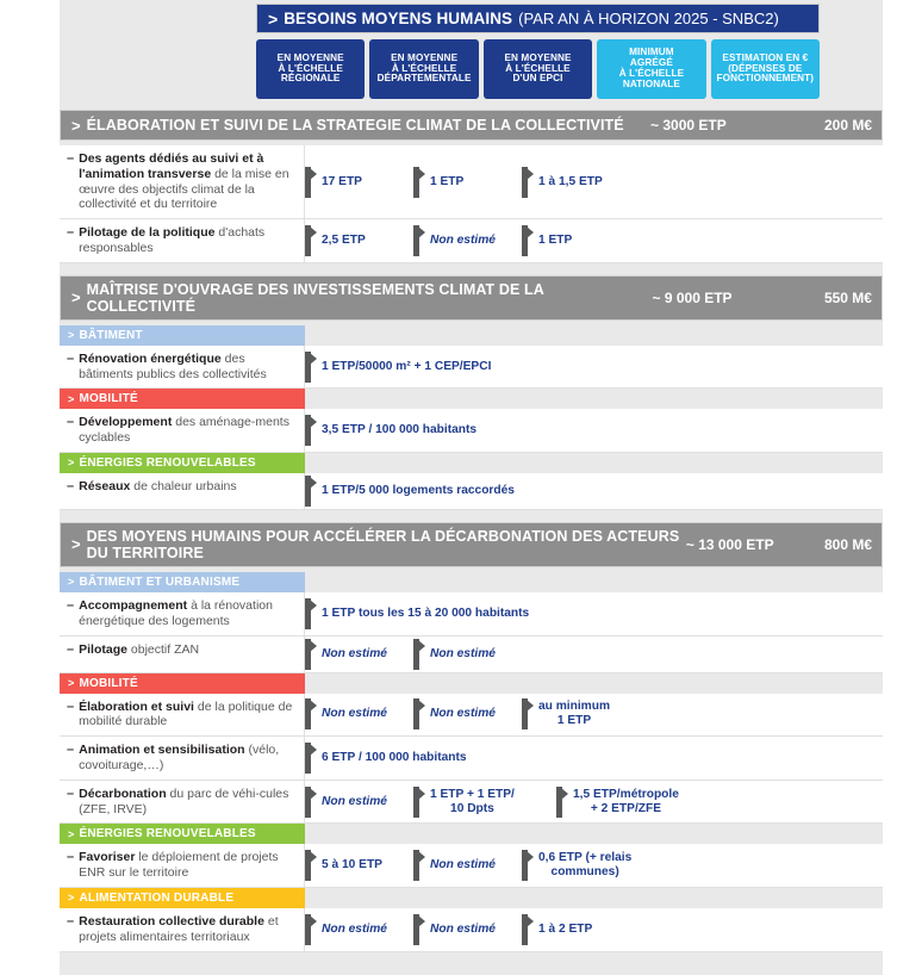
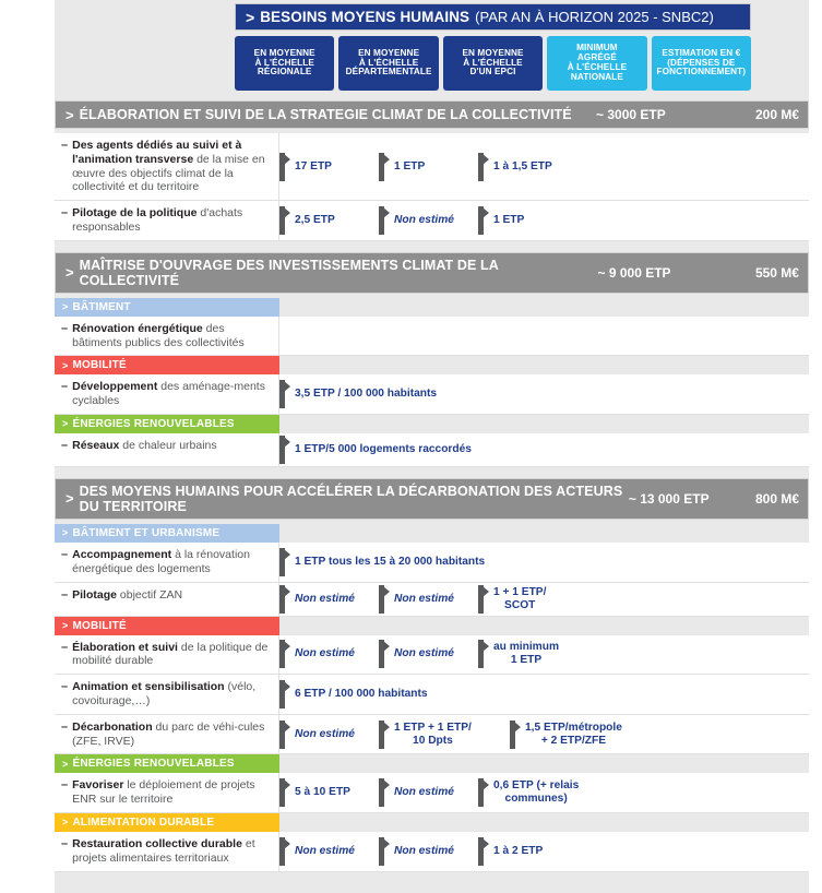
  >
  BESOINS MOYENS HUMAINS
  (PAR AN À HORIZON 2025 - SNBC2)
  EN MOYENNE
  À L'ÉCHELLE
  RÉGIONALE
  EN MOYENNE
  À L'ÉCHELLE
  DÉPARTEMENTALE
  EN MOYENNE
  À L'ÉCHELLE
  D'UN EPCI
  MINIMUM
  AGRÉGÉ
  À L'ÉCHELLE NATIONALE
  ESTIMATION EN €
  (DÉPENSES DE
  FONCTIONNEMENT)
  >
  ÉLABORATION ET SUIVI DE LA STRATEGIE CLIMAT DE LA COLLECTIVITÉ
  ~ 3000 ETP
  200 M€
  –
  Des agents dédiés au suivi et à l'animation transverse de la mise en œuvre des objectifs climat de la collectivité et du territoire
  17 ETP
  1 ETP
  1 à 1,5 ETP
  –
  Pilotage de la politique d'achats responsables
  2,5 ETP
  Non estimé
  1 ETP
  >
  MAÎTRISE D'OUVRAGE DES INVESTISSEMENTS CLIMAT DE LA COLLECTIVITÉ
  ~ 9 000 ETP
  550 M€
  >
  BÂTIMENT
  –
  Rénovation énergétique des bâtiments publics des collectivités
- 1 ETP/50000 m² + 1 CEP/EPCI
  >
  MOBILITÉ
  –
  Développement des aménage-ments cyclables
  3,5 ETP / 100 000 habitants
  >
  ÉNERGIES RENOUVELABLES
  –
  Réseaux de chaleur urbains
  1 ETP/5 000 logements raccordés
  >
  DES MOYENS HUMAINS POUR ACCÉLÉRER LA DÉCARBONATION DES ACTEURS DU TERRITOIRE
  ~ 13 000 ETP
  800 M€
  >
  BÂTIMENT ET URBANISME
  –
  Accompagnement à la rénovation énergétique des logements
  1 ETP tous les 15 à 20 000 habitants
  –
  Pilotage objectif ZAN
  Non estimé
  Non estimé
+ 1 + 1 ETP/
+ SCOT
  >
  MOBILITÉ
  –
  Élaboration et suivi de la politique de mobilité durable
  Non estimé
  Non estimé
  au minimum
  1 ETP
  –
  Animation et sensibilisation (vélo, covoiturage,…)
  6 ETP / 100 000 habitants
  –
  Décarbonation du parc de véhi-cules (ZFE, IRVE)
  Non estimé
  1 ETP + 1 ETP/
  10 Dpts
  1,5 ETP/métropole
  + 2 ETP/ZFE
  >
  ÉNERGIES RENOUVELABLES
  –
  Favoriser le déploiement de projets ENR sur le territoire
  5 à 10 ETP
  Non estimé
  0,6 ETP (+ relais
  communes)
  >
  ALIMENTATION DURABLE
  –
  Restauration collective durable et projets alimentaires territoriaux
  Non estimé
  Non estimé
  1 à 2 ETP
